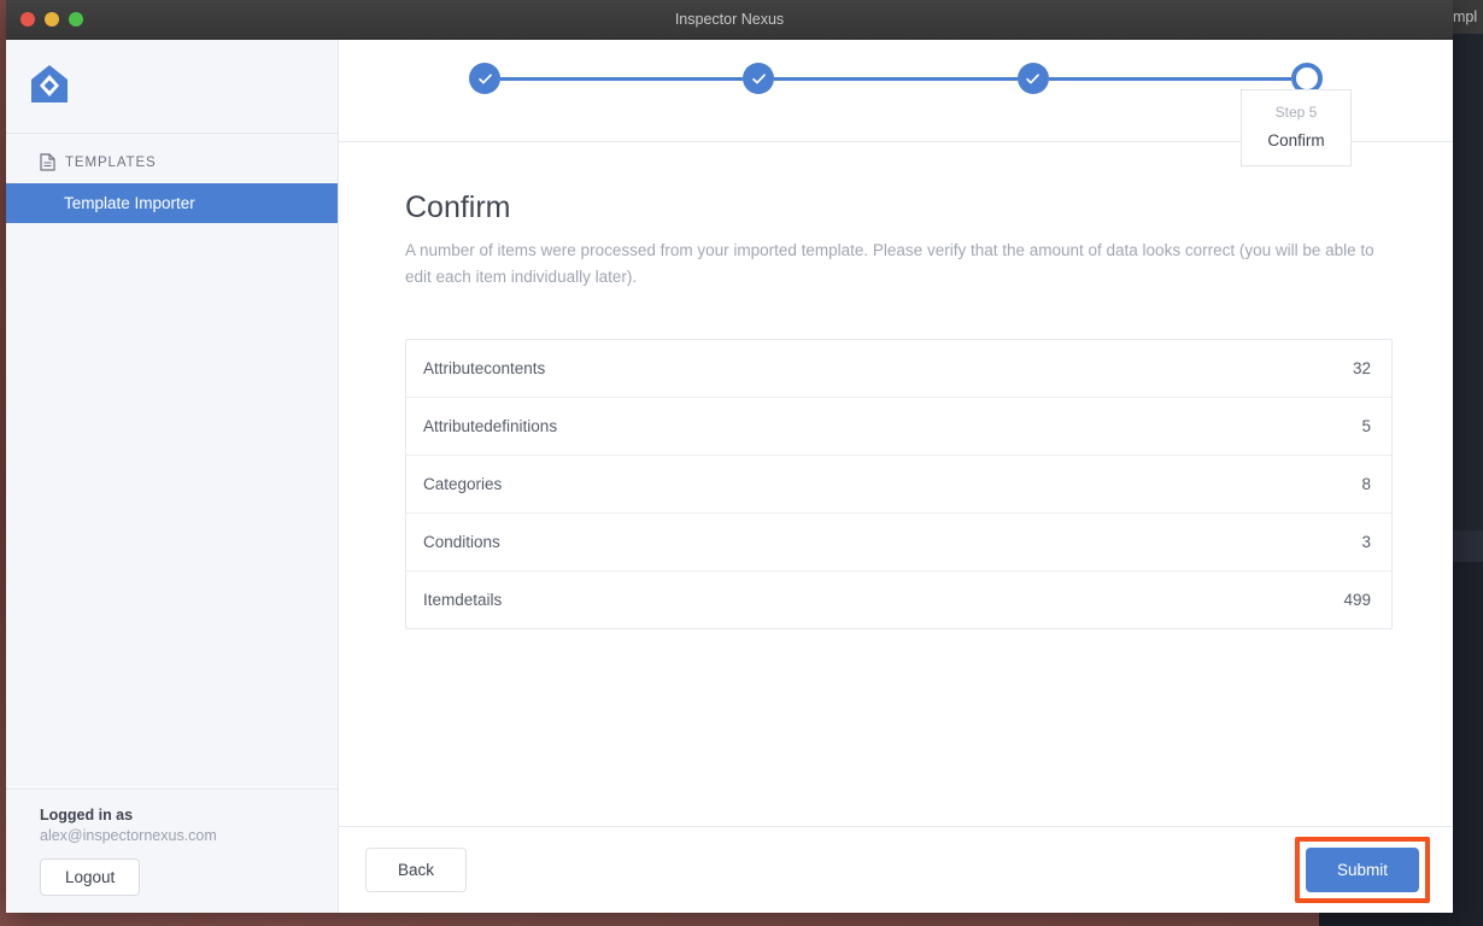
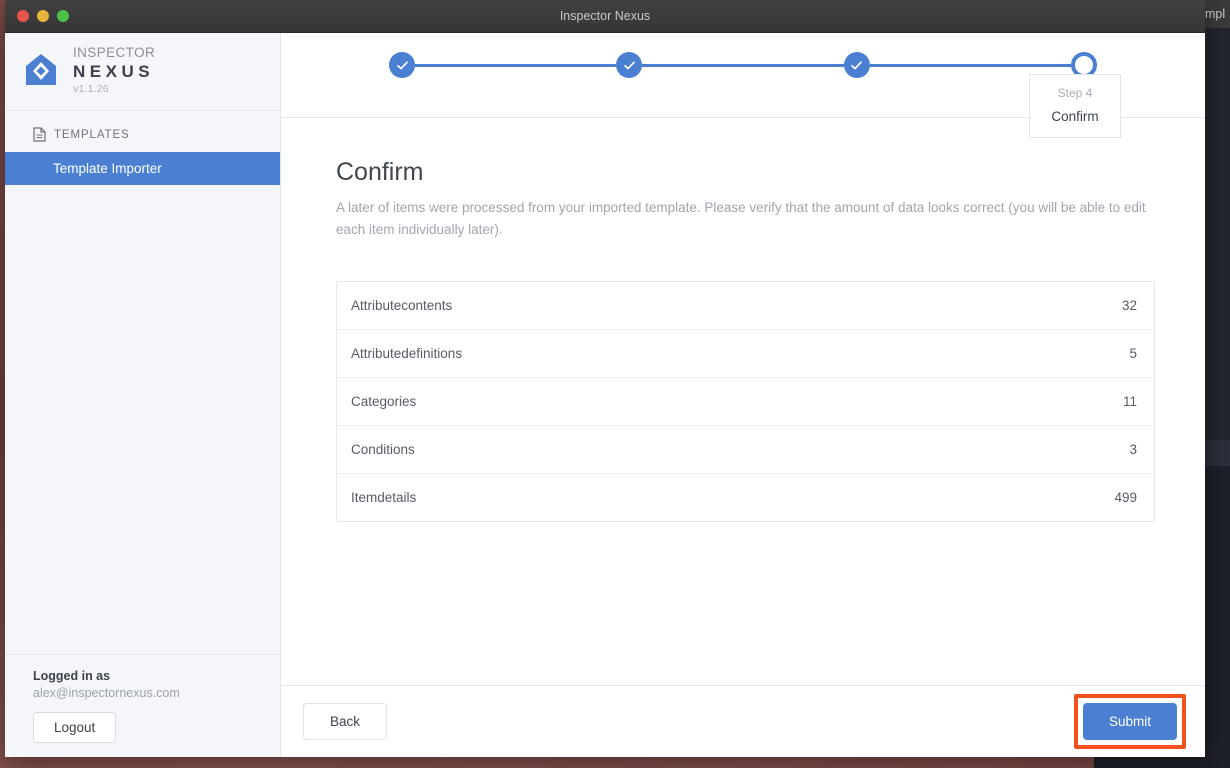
  mpl
  Inspector Nexus
+ INSPECTOR
+ NEXUS
+ v1.1.26
  TEMPLATES
  Template Importer
  Logged in as
  alex@inspectornexus.com
  Logout
- Step 5
+ Step 4
  Confirm
  Confirm
- A number of items were processed from your imported template. Please verify that the amount of data looks correct (you will be able to edit each item individually later).
+ A later of items were processed from your imported template. Please verify that the amount of data looks correct (you will be able to edit each item individually later).
  Attributecontents
  32
  Attributedefinitions
  5
  Categories
- 8
+ 11
  Conditions
  3
  Itemdetails
  499
  Back
  Submit
